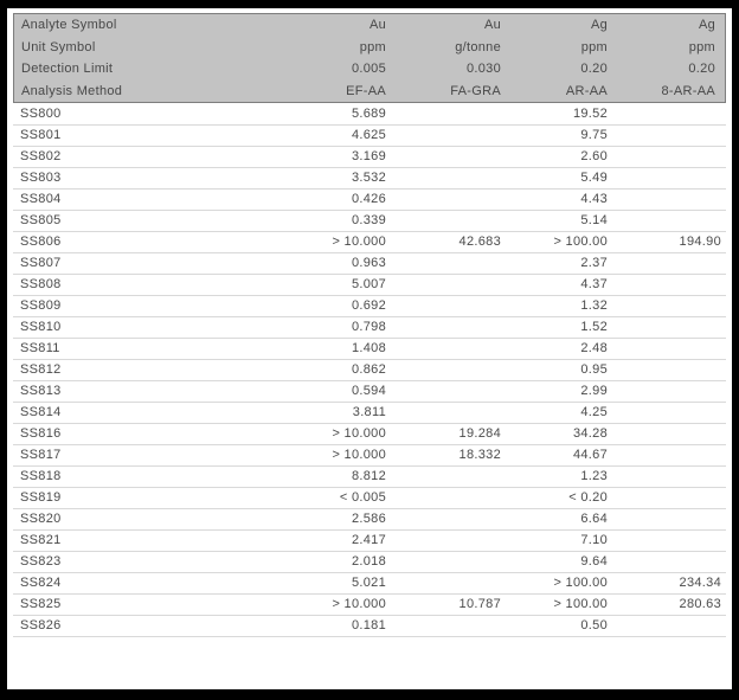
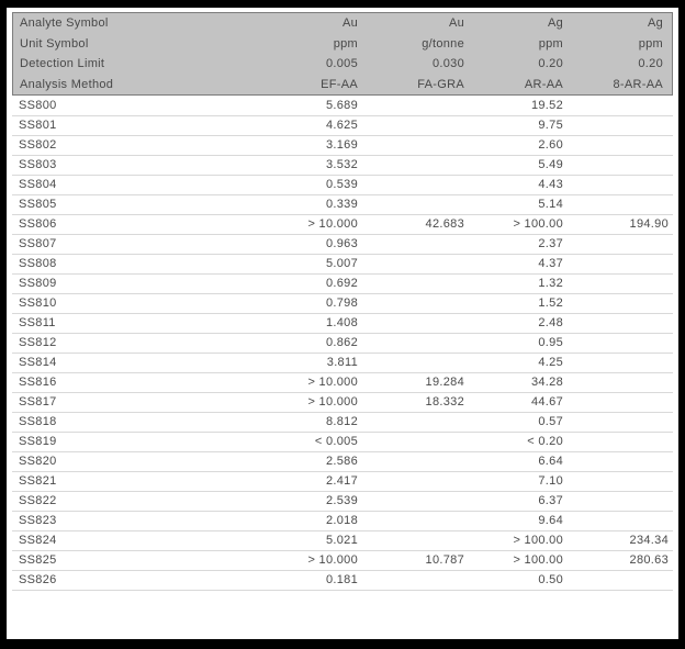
  Analyte Symbol
  Au
  Au
  Ag
  Ag
  Unit Symbol
  ppm
  g/tonne
  ppm
  ppm
  Detection Limit
  0.005
  0.030
  0.20
  0.20
  Analysis Method
  EF-AA
  FA-GRA
  AR-AA
  8-AR-AA
  SS800	5.689		19.52
  SS801	4.625		9.75
  SS802	3.169		2.60
  SS803	3.532		5.49
- SS804	0.426		4.43
+ SS804	0.539		4.43
  SS805	0.339		5.14
  SS806	> 10.000	42.683	> 100.00	194.90
  SS807	0.963		2.37
  SS808	5.007		4.37
  SS809	0.692		1.32
  SS810	0.798		1.52
  SS811	1.408		2.48
  SS812	0.862		0.95
- SS813	0.594		2.99
  SS814	3.811		4.25
  SS816	> 10.000	19.284	34.28
  SS817	> 10.000	18.332	44.67
- SS818	8.812		1.23
+ SS818	8.812		0.57
  SS819	< 0.005		< 0.20
  SS820	2.586		6.64
  SS821	2.417		7.10
+ SS822	2.539		6.37
  SS823	2.018		9.64
  SS824	5.021		> 100.00	234.34
  SS825	> 10.000	10.787	> 100.00	280.63
  SS826	0.181		0.50
